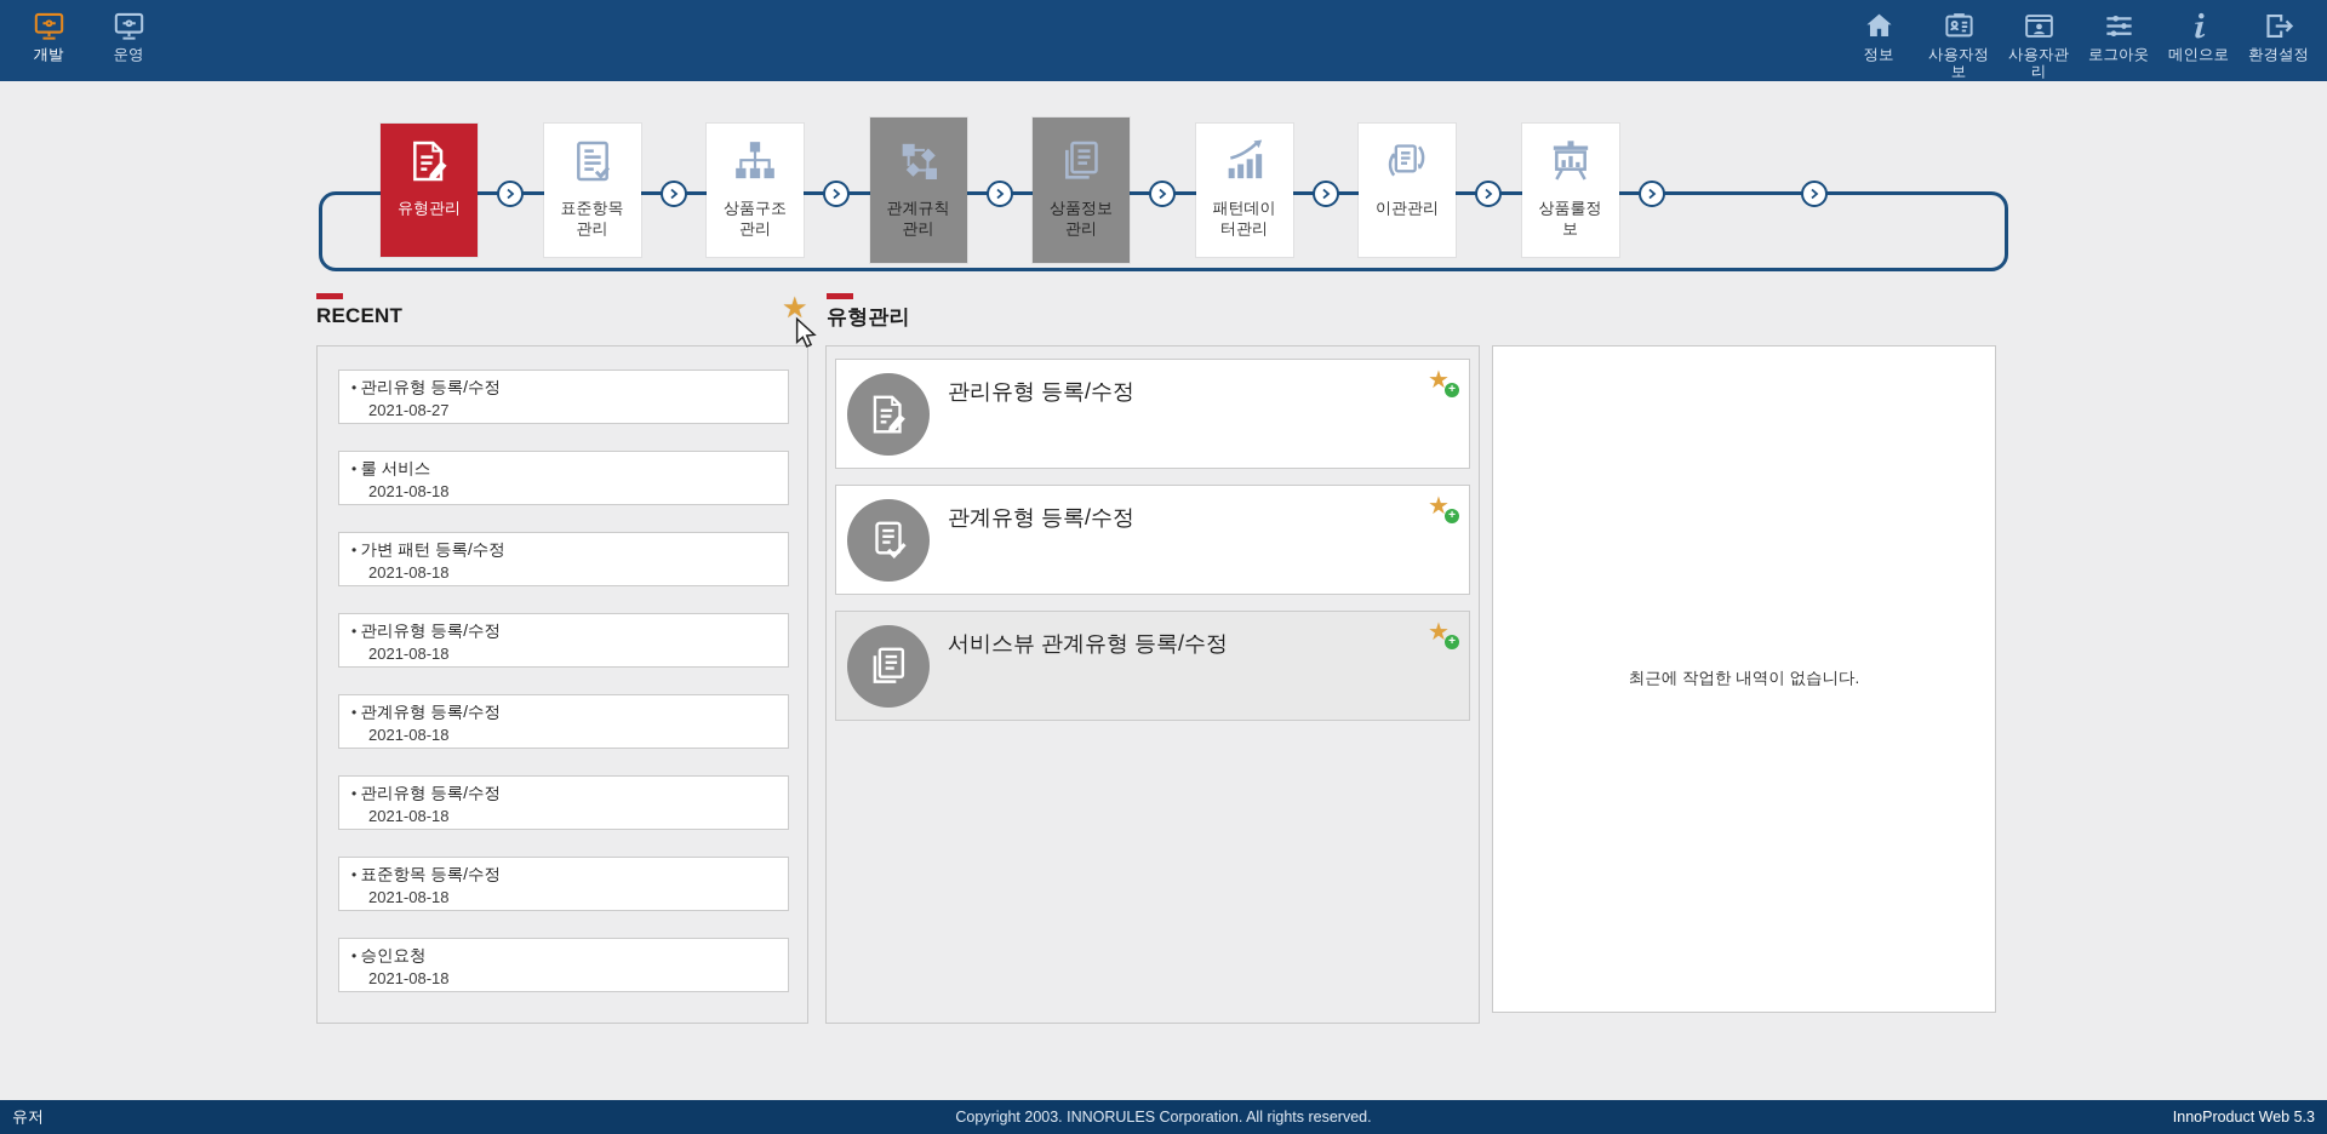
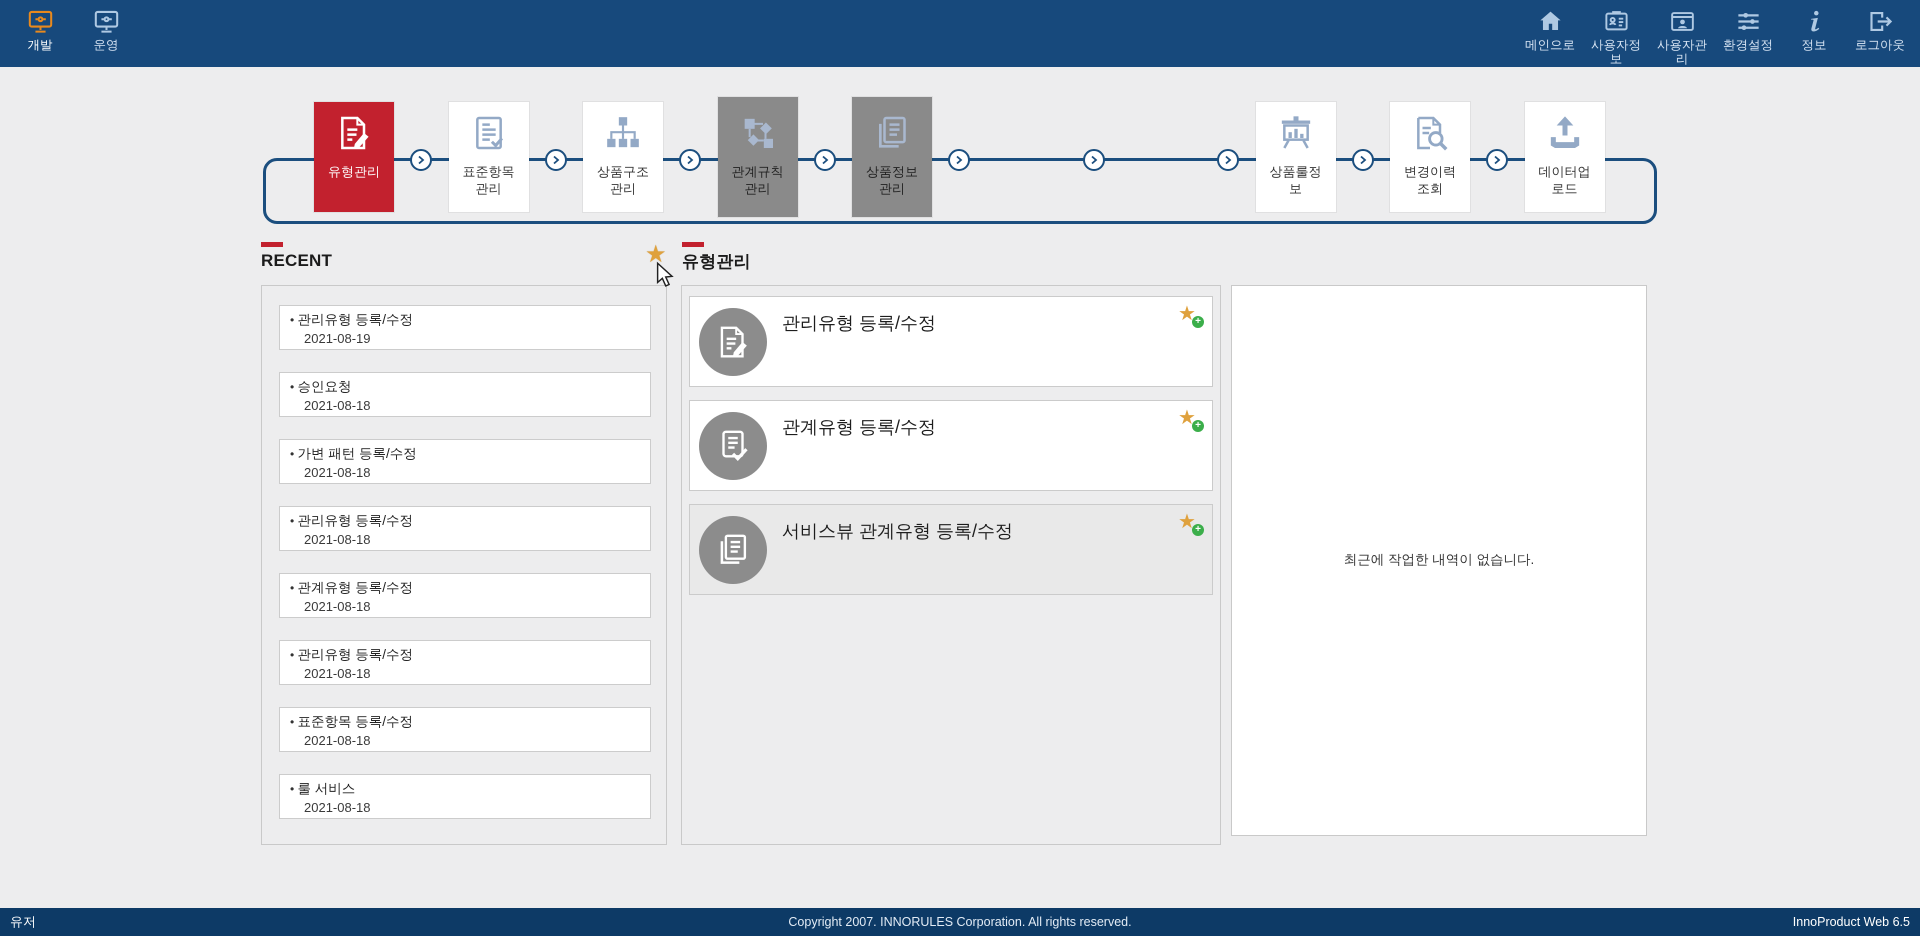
  개발
  운영
- 정보
+ 메인으로
  사용자정
  보
  사용자관
  리
- 로그아웃
+ 환경설정
- 메인으로
+ 정보
- 환경설정
+ 로그아웃
  유형관리
  표준항목
  관리
  상품구조
  관리
  관계규칙
  관리
  상품정보
  관리
- 패턴데이
- 터관리
- 이관관리
  상품룰정
  보
+ 변경이력
+ 조회
+ 데이터업
+ 로드
  RECENT
  관리유형 등록/수정
- 2021-08-27
+ 2021-08-19
- 룰 서비스
+ 승인요청
  2021-08-18
  가변 패턴 등록/수정
  2021-08-18
  관리유형 등록/수정
  2021-08-18
  관계유형 등록/수정
  2021-08-18
  관리유형 등록/수정
  2021-08-18
  표준항목 등록/수정
  2021-08-18
- 승인요청
+ 룰 서비스
  2021-08-18
  ★
  유형관리
  관리유형 등록/수정
  ★
  +
  관계유형 등록/수정
  ★
  +
  서비스뷰 관계유형 등록/수정
  ★
  +
  최근에 작업한 내역이 없습니다.
  유저
- Copyright 2003. INNORULES Corporation. All rights reserved.
+ Copyright 2007. INNORULES Corporation. All rights reserved.
- InnoProduct Web 5.3
+ InnoProduct Web 6.5
